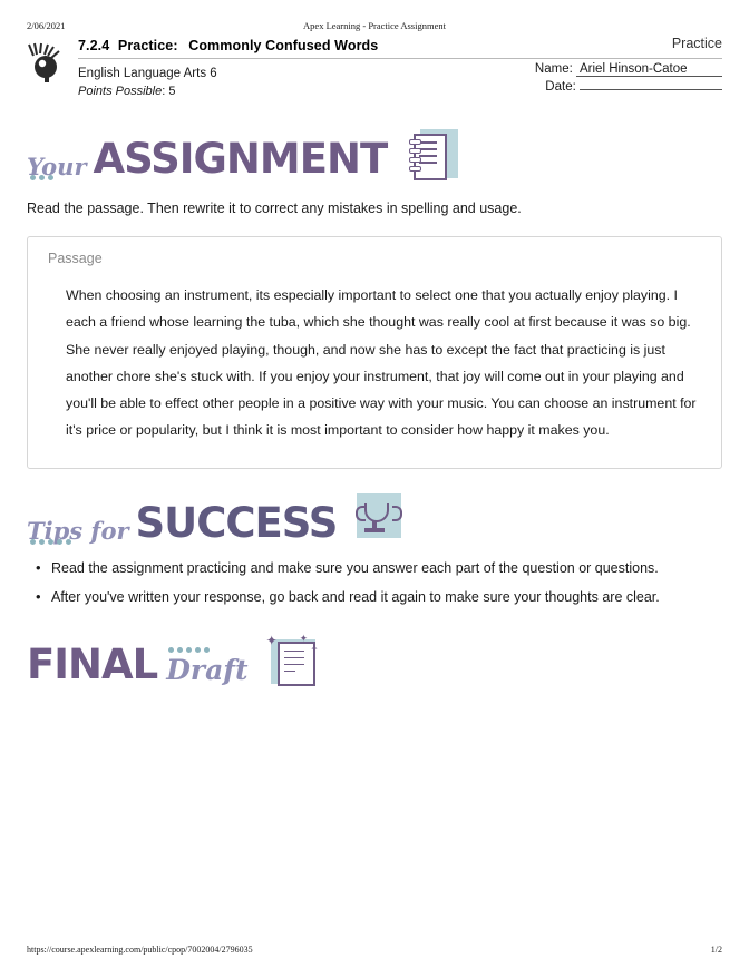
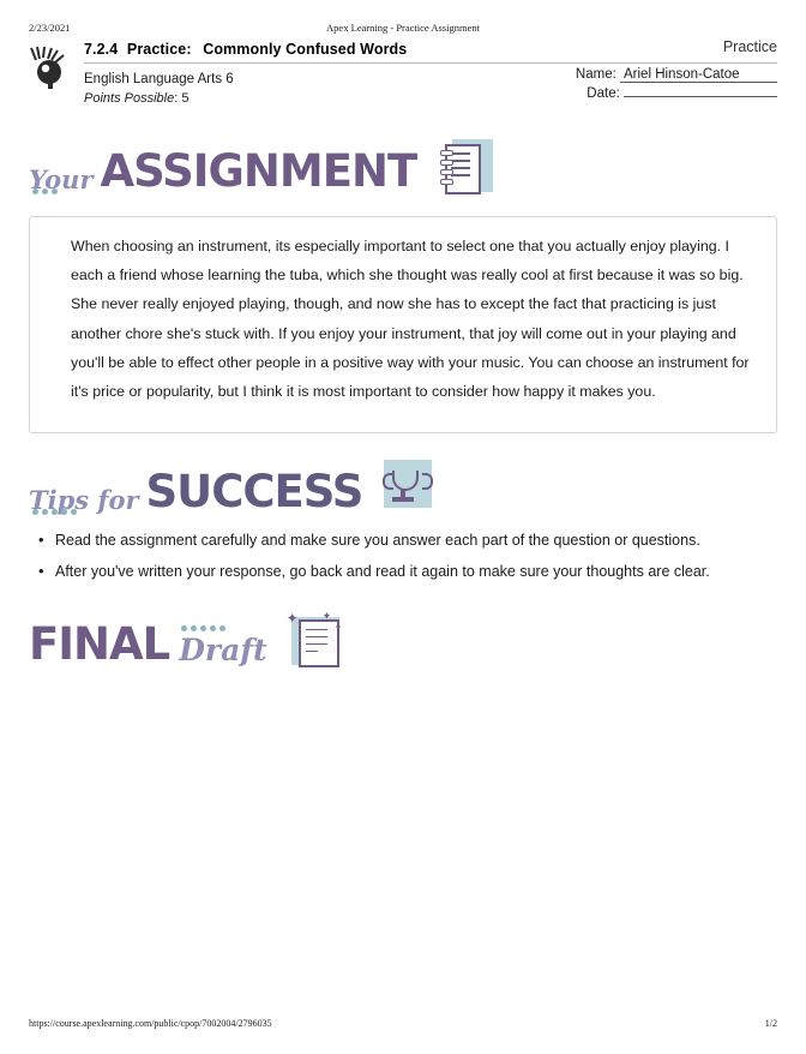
- 2/06/2021
+ 2/23/2021
  Apex Learning - Practice Assignment
  7.2.4 Practice: Commonly Confused Words
  Practice
  English Language Arts 6
  Name: Ariel Hinson-Catoe
  Points Possible: 5
  Date:
  Your
  ASSIGNMENT
- Read the passage. Then rewrite it to correct any mistakes in spelling and usage.
- Passage
  When choosing an instrument, its especially important to select one that you actually enjoy playing. I each a friend whose learning the tuba, which she thought was really cool at first because it was so big. She never really enjoyed playing, though, and now she has to except the fact that practicing is just another chore she's stuck with. If you enjoy your instrument, that joy will come out in your playing and you'll be able to effect other people in a positive way with your music. You can choose an instrument for it's price or popularity, but I think it is most important to consider how happy it makes you.
  Tips for
  SUCCESS
- Read the assignment practicing and make sure you answer each part of the question or questions.
+ Read the assignment carefully and make sure you answer each part of the question or questions.
  After you've written your response, go back and read it again to make sure your thoughts are clear.
  FINAL
  Draft
  ✦
  ✦
  ✦
  https://course.apexlearning.com/public/cpop/7002004/2796035
  1/2
